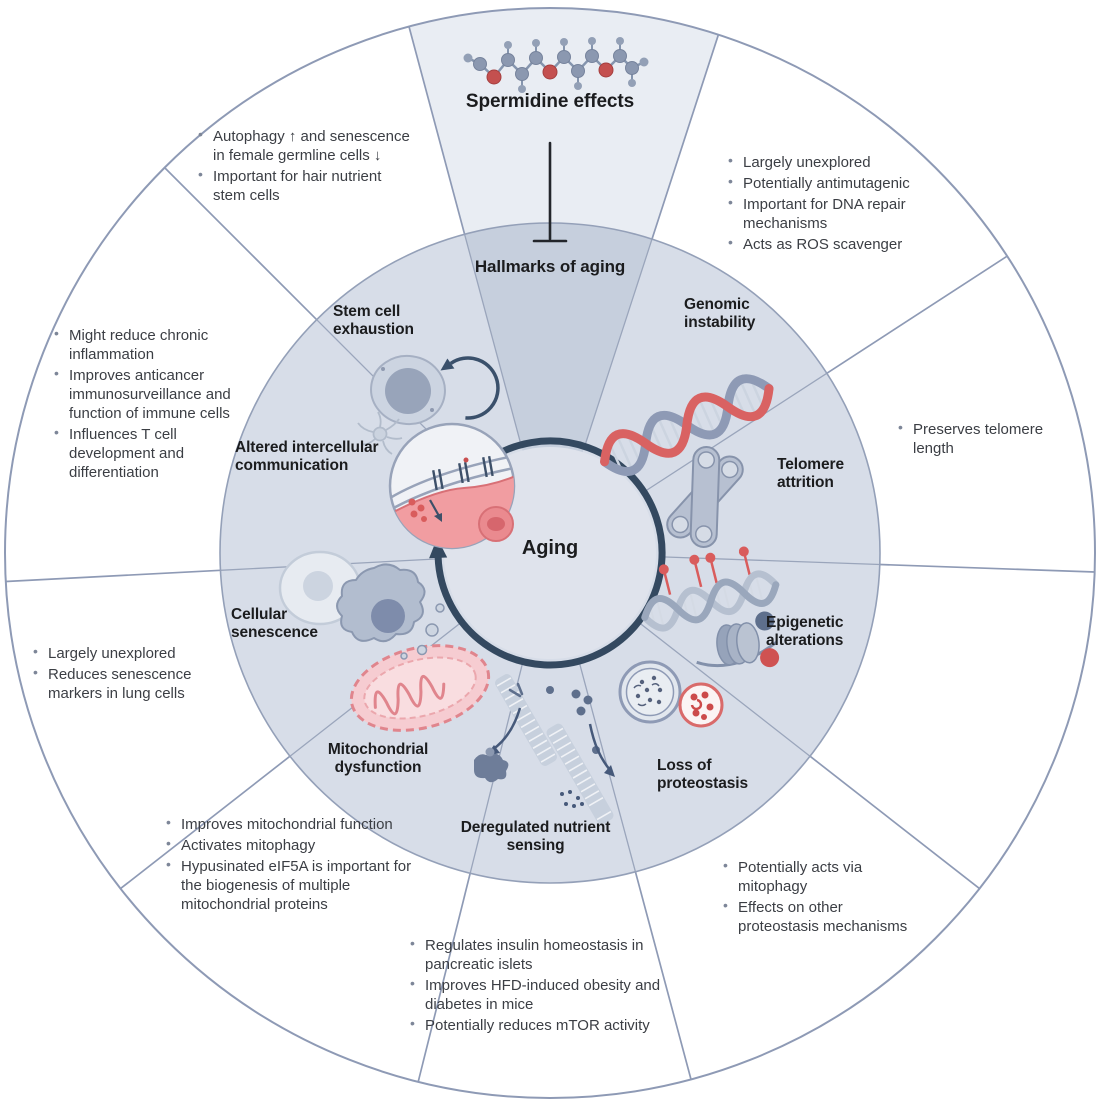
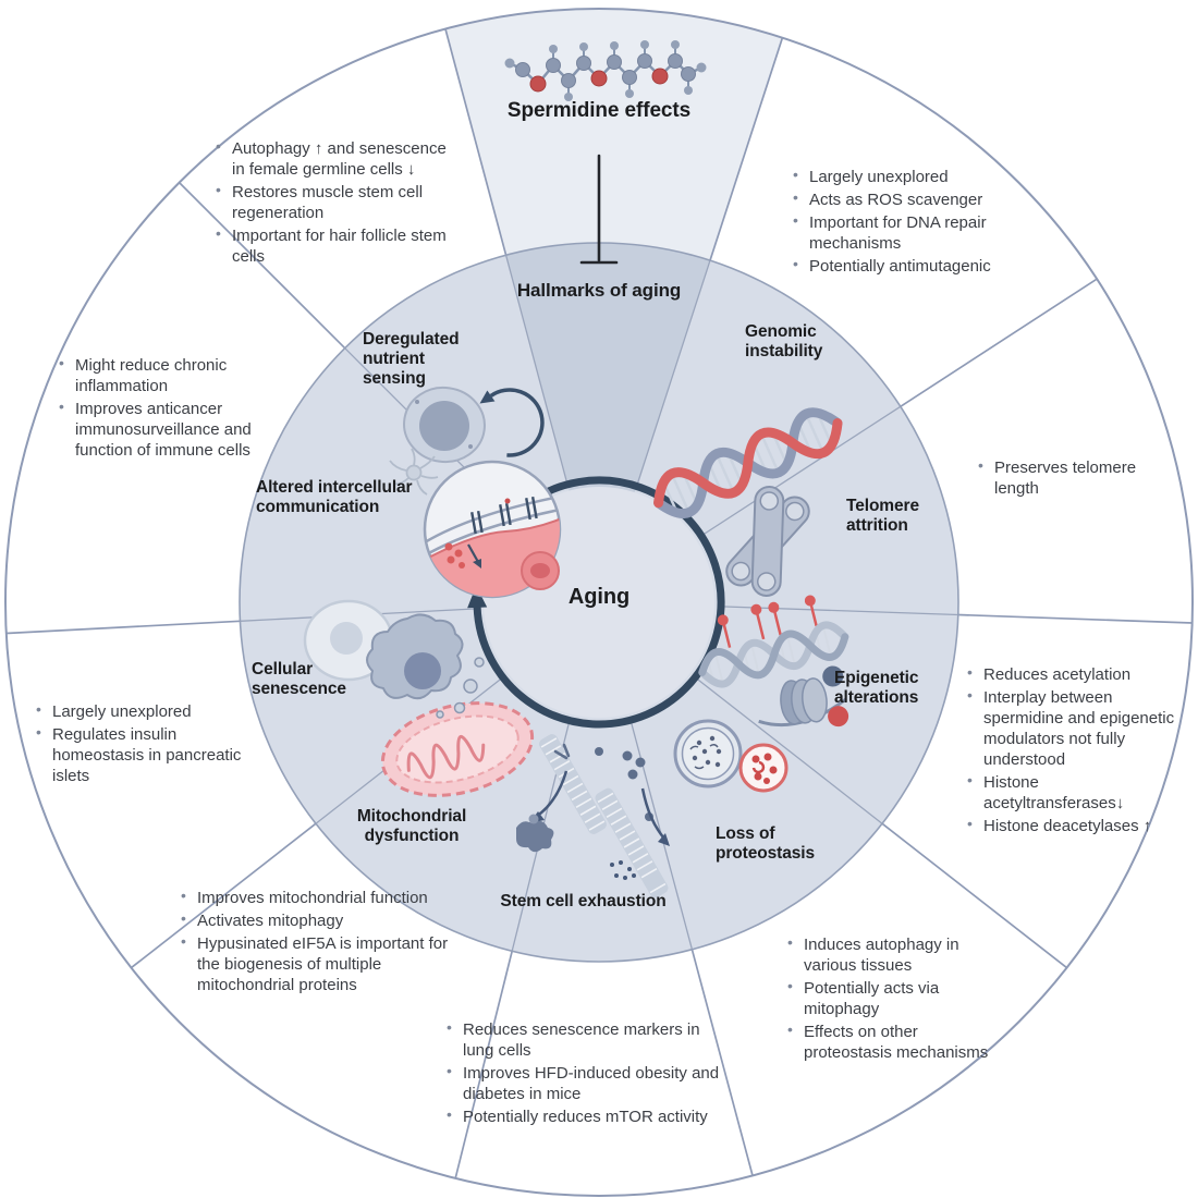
  Spermidine effects
  Hallmarks of aging
  Aging
- Stem cell exhaustion
+ Deregulated nutrient sensing
  Genomic instability
  Telomere attrition
  Epigenetic alterations
  Loss of proteostasis
- Deregulated nutrient sensing
+ Stem cell exhaustion
  Mitochondrial dysfunction
  Cellular senescence
  Altered intercellular communication
  Autophagy ↑ and senescence in female germline cells ↓
+ Restores muscle stem cell regeneration
- Important for hair nutrient stem cells
+ Important for hair follicle stem cells
  Largely unexplored
- Potentially antimutagenic
+ Acts as ROS scavenger
  Important for DNA repair mechanisms
- Acts as ROS scavenger
+ Potentially antimutagenic
  Preserves telomere length
+ Reduces acetylation
+ Interplay between spermidine and epigenetic modulators not fully understood
+ Histone acetyltransferases↓
+ Histone deacetylases ↑
+ Induces autophagy in various tissues
  Potentially acts via mitophagy
  Effects on other proteostasis mechanisms
- Regulates insulin homeostasis in pancreatic islets
+ Reduces senescence markers in lung cells
  Improves HFD-induced obesity and diabetes in mice
  Potentially reduces mTOR activity
  Improves mitochondrial function
  Activates mitophagy
  Hypusinated eIF5A is important for the biogenesis of multiple mitochondrial proteins
  Largely unexplored
- Reduces senescence markers in lung cells
+ Regulates insulin homeostasis in pancreatic islets
  Might reduce chronic inflammation
  Improves anticancer immunosurveillance and function of immune cells
- Influences T cell development and differentiation
